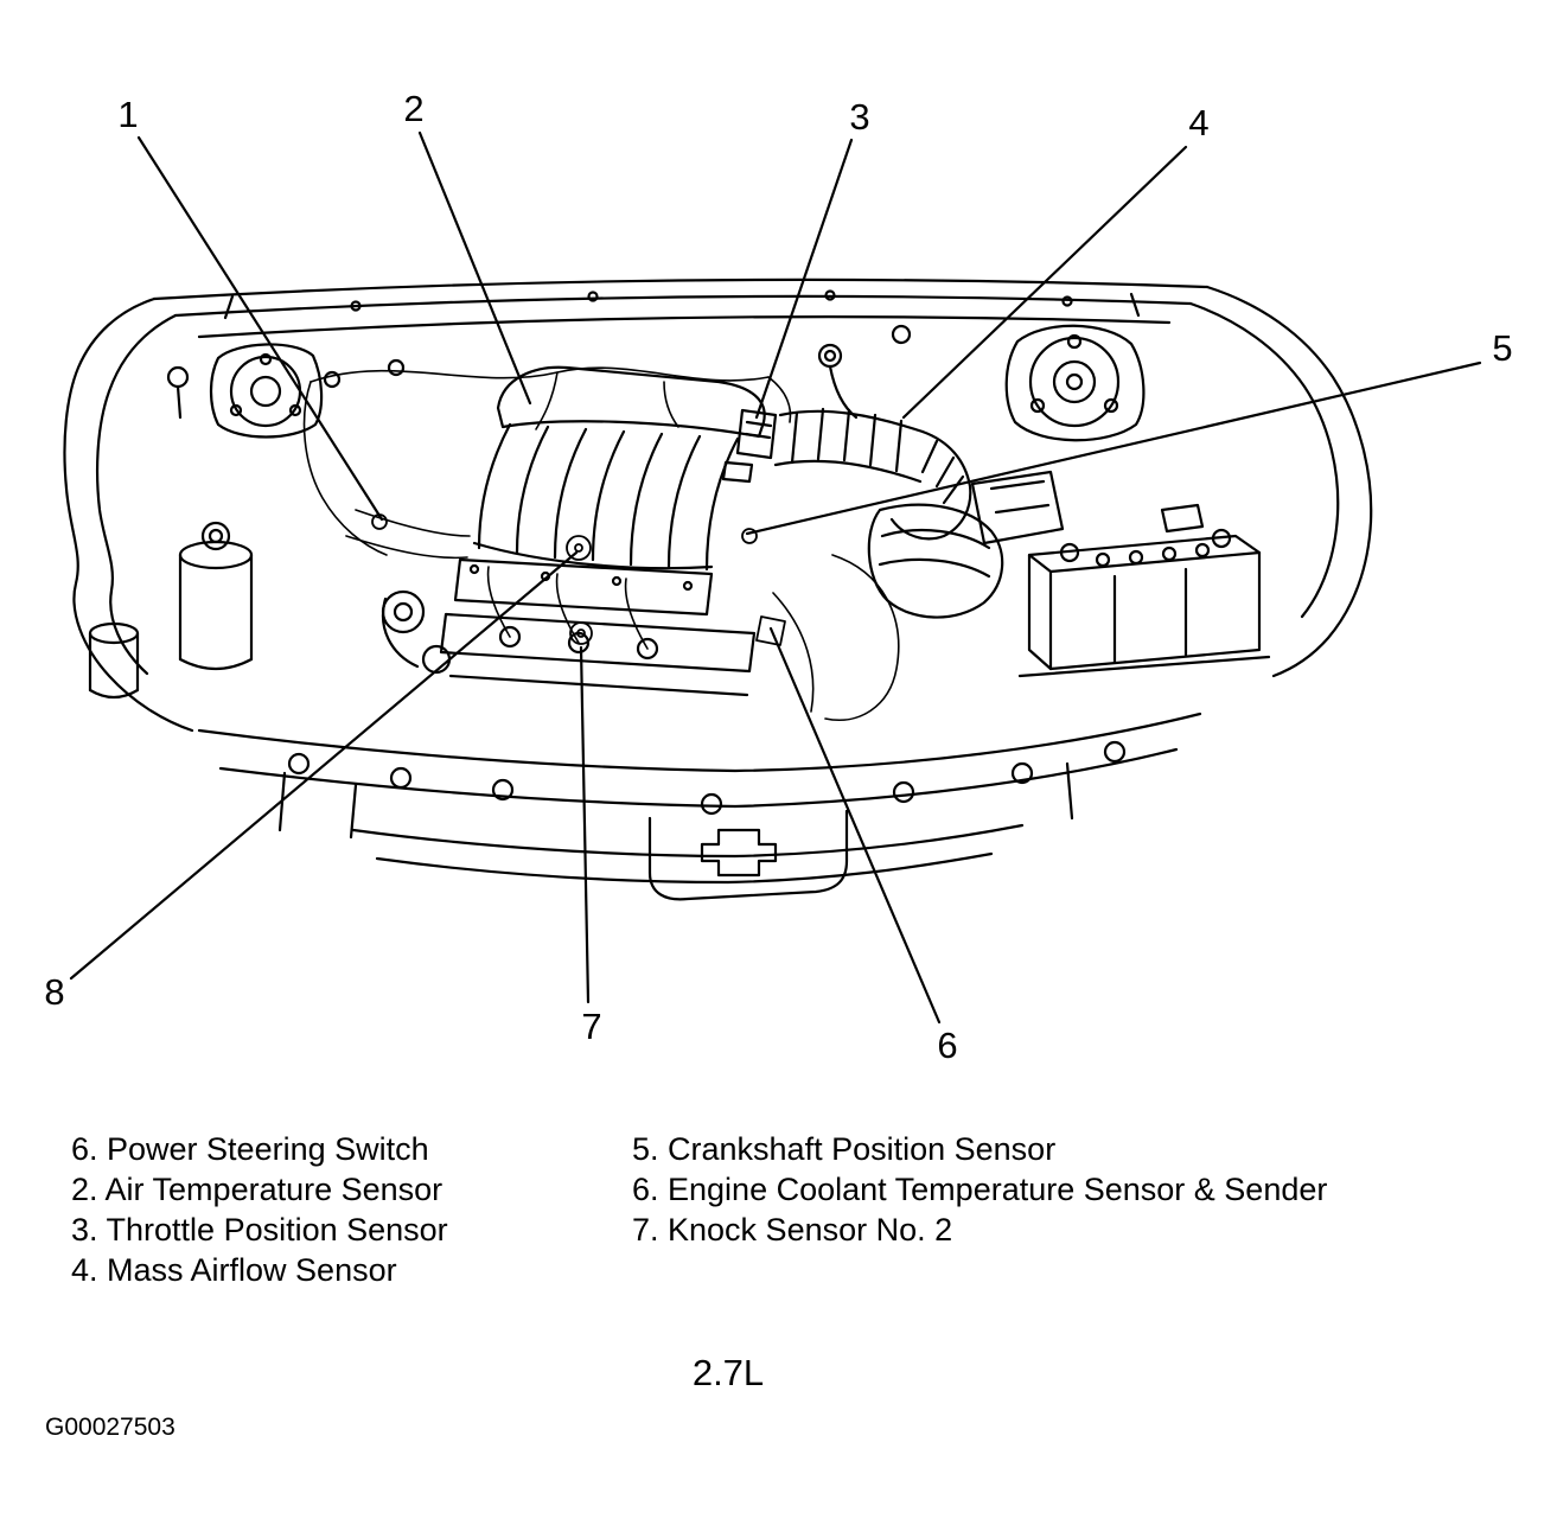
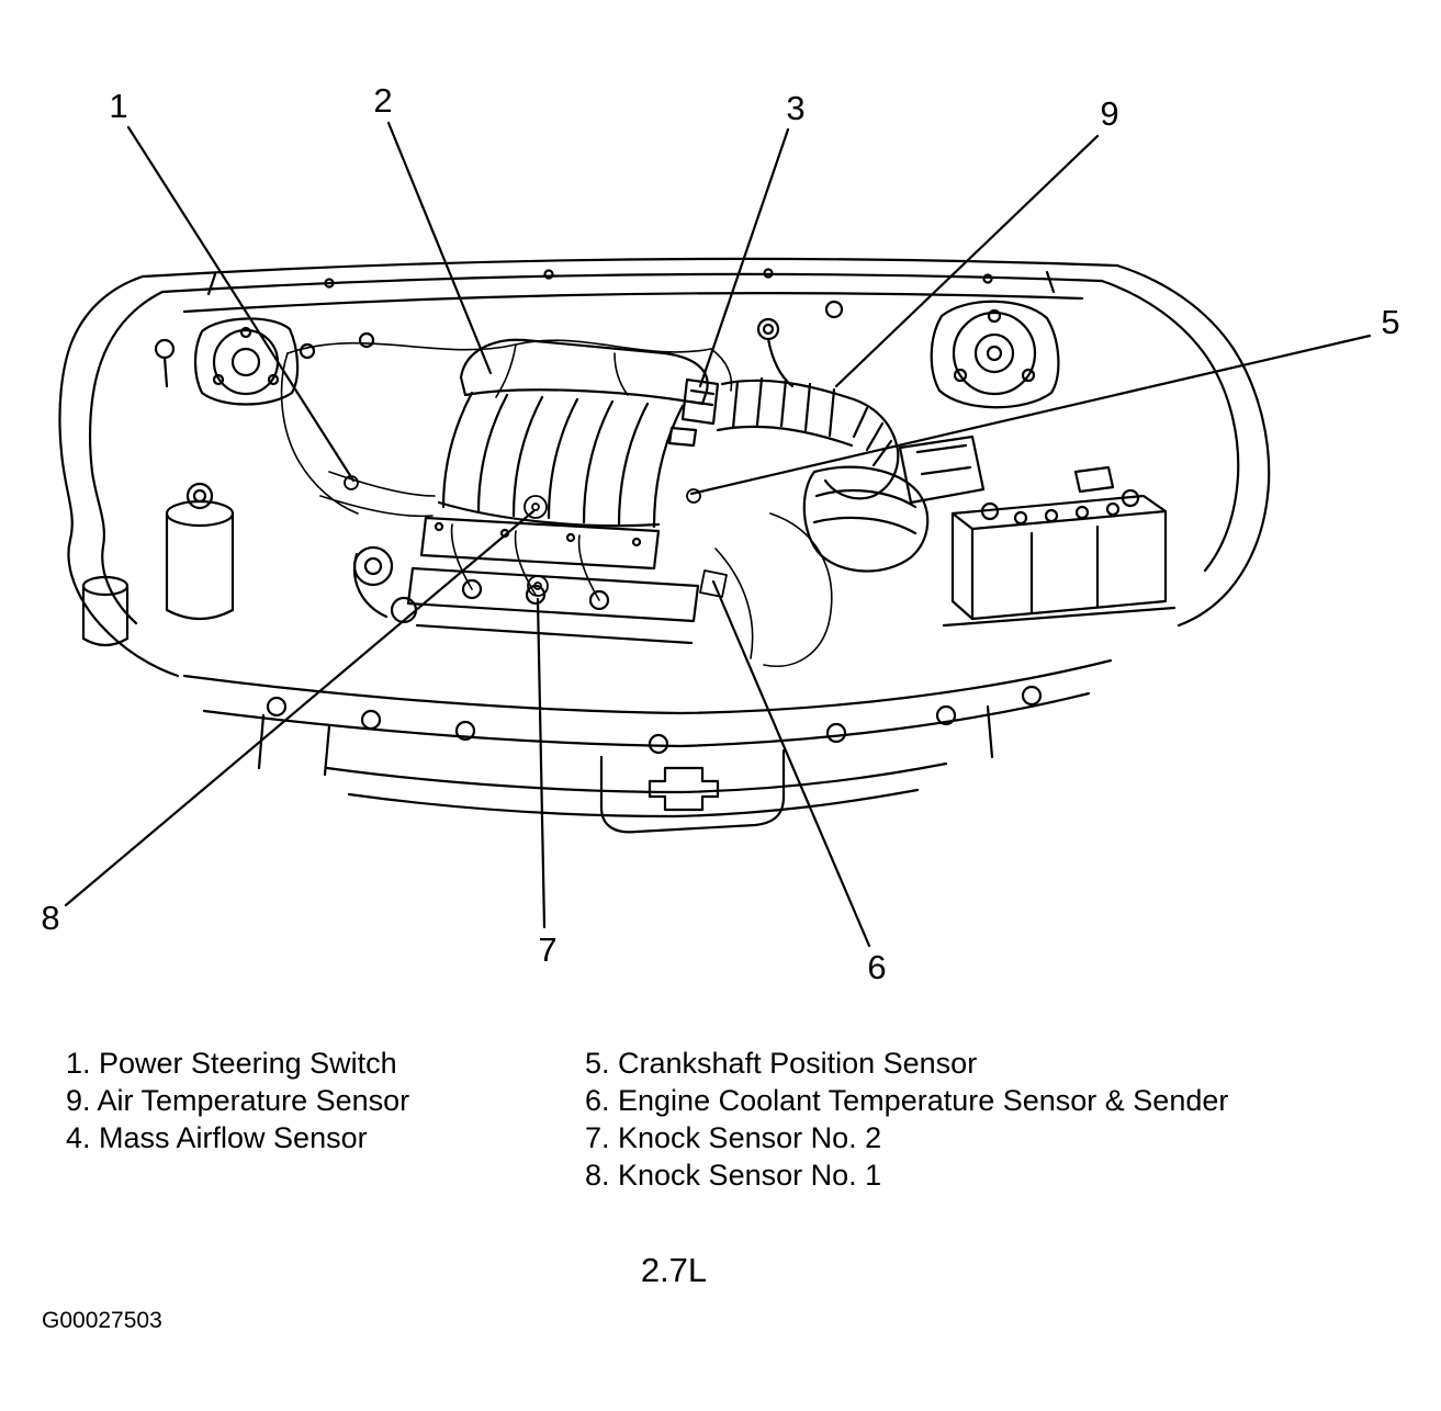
  1
  2
  3
- 4
+ 9
  5
  6
  7
  8
- 6. Power Steering Switch
+ 1. Power Steering Switch
- 2. Air Temperature Sensor
+ 9. Air Temperature Sensor
- 3. Throttle Position Sensor
  4. Mass Airflow Sensor
  5. Crankshaft Position Sensor
  6. Engine Coolant Temperature Sensor & Sender
  7. Knock Sensor No. 2
+ 8. Knock Sensor No. 1
  2.7L
  G00027503
